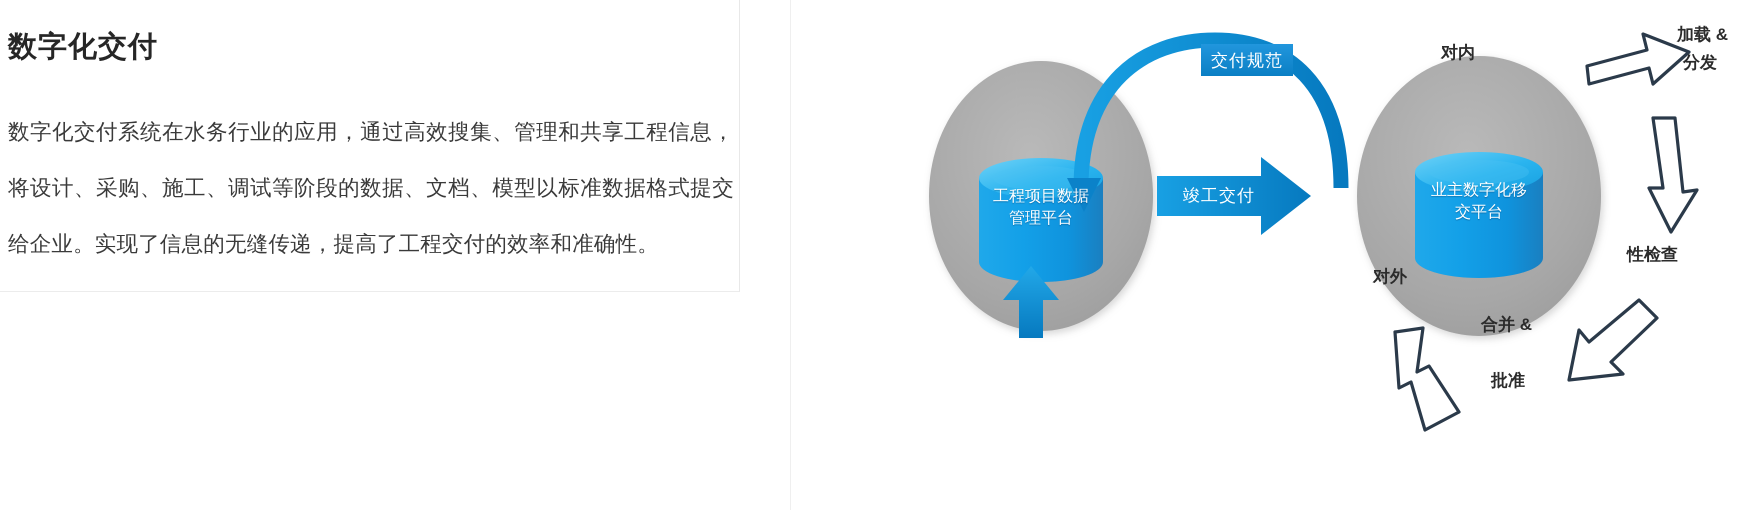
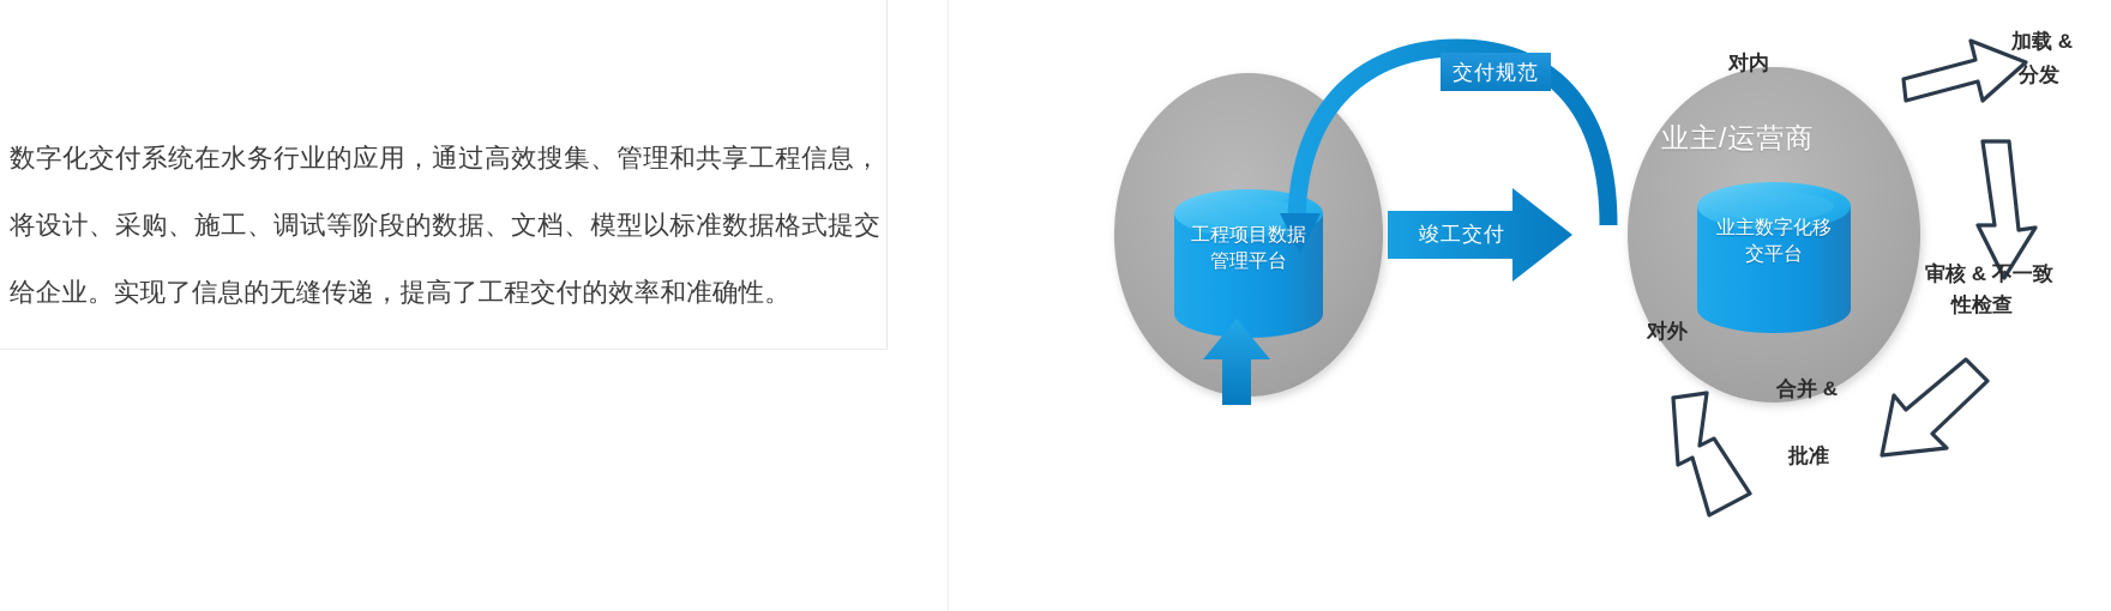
- 数字化交付
  数字化交付系统在水务行业的应用，通过高效搜集、管理和共享工程信息，将设计、采购、施工、调试等阶段的数据、文档、模型以标准数据格式提交给企业。实现了信息的无缝传递，提高了工程交付的效率和准确性。
+ 业主/运营商
  工程项目数据
  管理平台
  业主数字化移
  交平台
  交付规范
  竣工交付
  对内
  对外
  加载 &
  分发
+ 审核 & 不一致
  性检查
  合并 &
  批准
